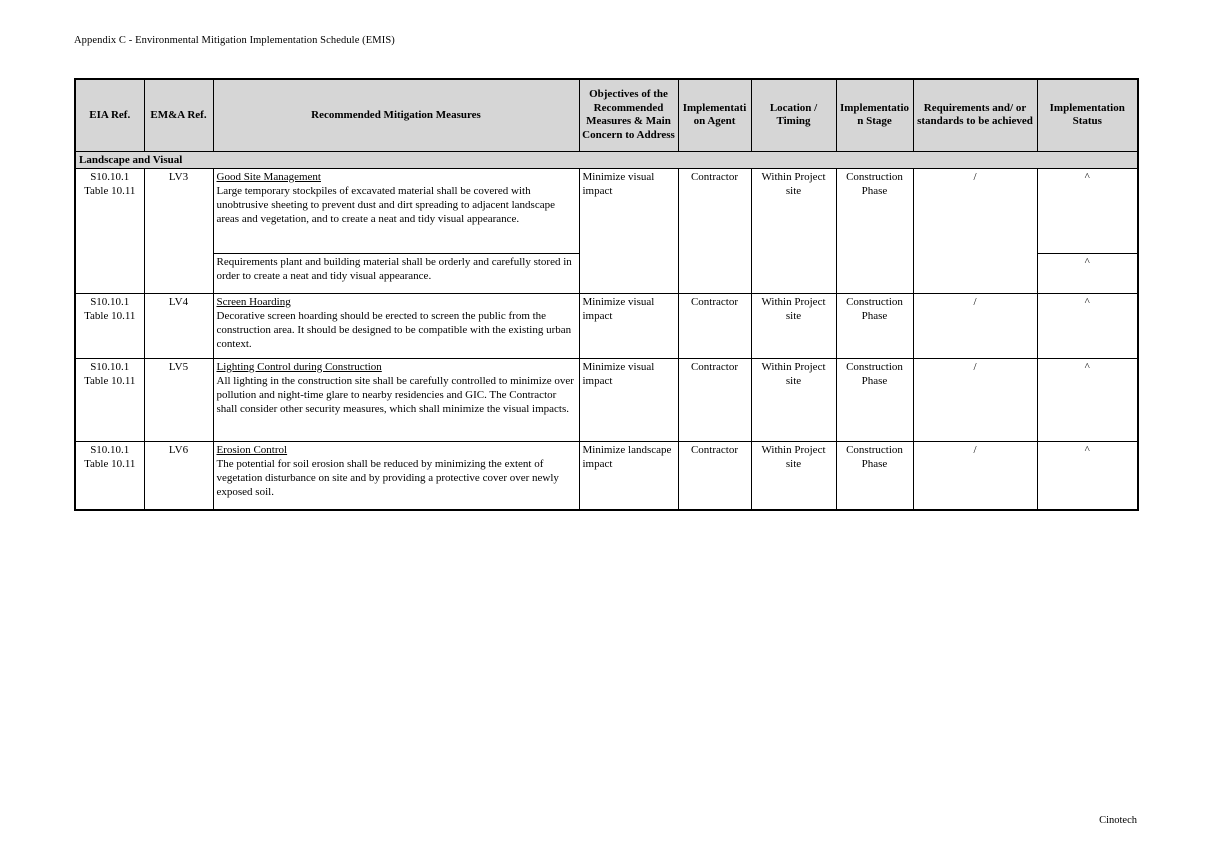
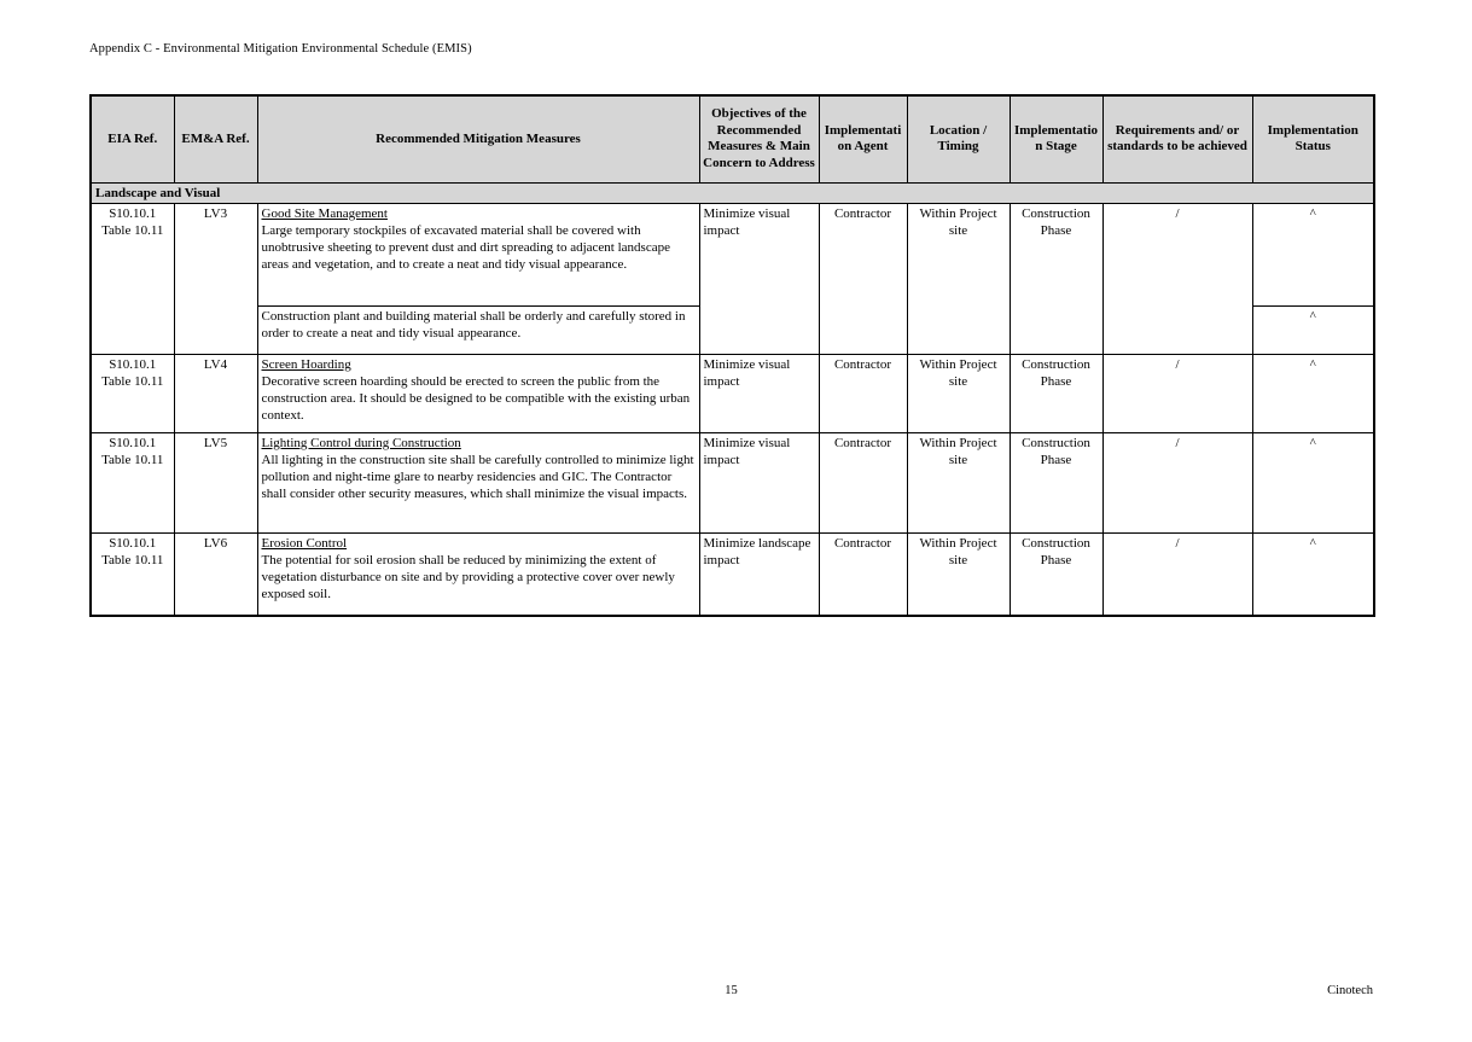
- Appendix C - Environmental Mitigation Implementation Schedule (EMIS)
+ Appendix C - Environmental Mitigation Environmental Schedule (EMIS)
  EIA Ref.	EM&A Ref.	Recommended Mitigation Measures	Objectives of the Recommended Measures & Main Concern to Address	Implementation Agent	Location / Timing	Implementation Stage	Requirements and/ or standards to be achieved	Implementation Status
  Landscape and Visual
  S10.10.1 Table 10.11	LV3	Good Site Management Large temporary stockpiles of excavated material shall be covered with unobtrusive sheeting to prevent dust and dirt spreading to adjacent landscape areas and vegetation, and to create a neat and tidy visual appearance.	Minimize visual impact	Contractor	Within Project site	Construction Phase	/	^
- Requirements plant and building material shall be orderly and carefully stored in order to create a neat and tidy visual appearance.	^
+ Construction plant and building material shall be orderly and carefully stored in order to create a neat and tidy visual appearance.	^
  S10.10.1 Table 10.11	LV4	Screen Hoarding Decorative screen hoarding should be erected to screen the public from the construction area. It should be designed to be compatible with the existing urban context.	Minimize visual impact	Contractor	Within Project site	Construction Phase	/	^
- S10.10.1 Table 10.11	LV5	Lighting Control during Construction All lighting in the construction site shall be carefully controlled to minimize over pollution and night-time glare to nearby residencies and GIC. The Contractor shall consider other security measures, which shall minimize the visual impacts.	Minimize visual impact	Contractor	Within Project site	Construction Phase	/	^
+ S10.10.1 Table 10.11	LV5	Lighting Control during Construction All lighting in the construction site shall be carefully controlled to minimize light pollution and night-time glare to nearby residencies and GIC. The Contractor shall consider other security measures, which shall minimize the visual impacts.	Minimize visual impact	Contractor	Within Project site	Construction Phase	/	^
  S10.10.1 Table 10.11	LV6	Erosion Control The potential for soil erosion shall be reduced by minimizing the extent of vegetation disturbance on site and by providing a protective cover over newly exposed soil.	Minimize landscape impact	Contractor	Within Project site	Construction Phase	/	^
+ 15
  Cinotech
